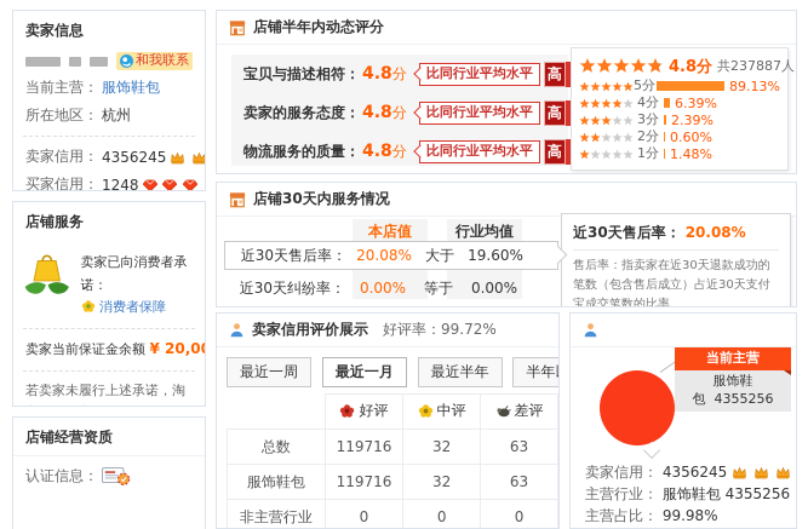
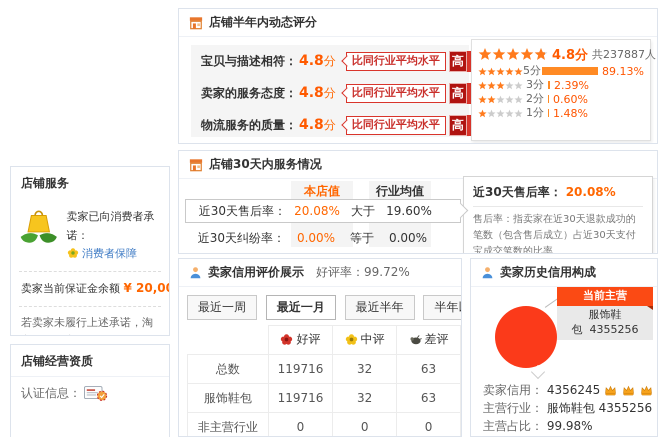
- 卖家信息
- 和我联系
- 当前主营：
- 服饰鞋包
- 所在地区：
- 杭州
- 卖家信用：
- 4356245
- 买家信用：
- 1248
  店铺服务
  卖家已向消费者承诺：
  消费者保障
  卖家当前保证金余额 ¥ 20,0
  店铺经营资质
  认证信息：
  店铺半年内动态评分
  宝贝与描述相符：
  4.8
  分
  比同行业平均水平
  高
  卖家的服务态度：
  4.8
  分
  比同行业平均水平
  高
  物流服务的质量：
  4.8
  分
  比同行业平均水平
  高
  4.8分
  共237887人
  5分
  89.13%
- 4分
- 6.39%
  3分
  2.39%
  2分
  0.60%
  1分
  1.48%
  店铺30天内服务情况
  本店值
  行业均值
  近30天售后率：
  20.08%
  大于
  19.60%
  近30天纠纷率：
  0.00%
  等于
  0.00%
  近30天售后率： 20.08%
  售后率：指卖家在近30天退款成功的笔数（包含售后成立）占近30天支付宝成交笔数的比率
  卖家信用评价展示
  好评率：99.72%
  最近一周 最近一月 最近半年 半年
  	好评	中评	差评
  总数	119716	32	63
  服饰鞋包	119716	32	63
  非主营行业	0	0	0
+ 卖家历史信用构成
  当前主营
  服饰鞋包 4355256
  卖家信用： 4356245
  主营行业： 服饰鞋包 4355256
  主营占比： 99.98%
